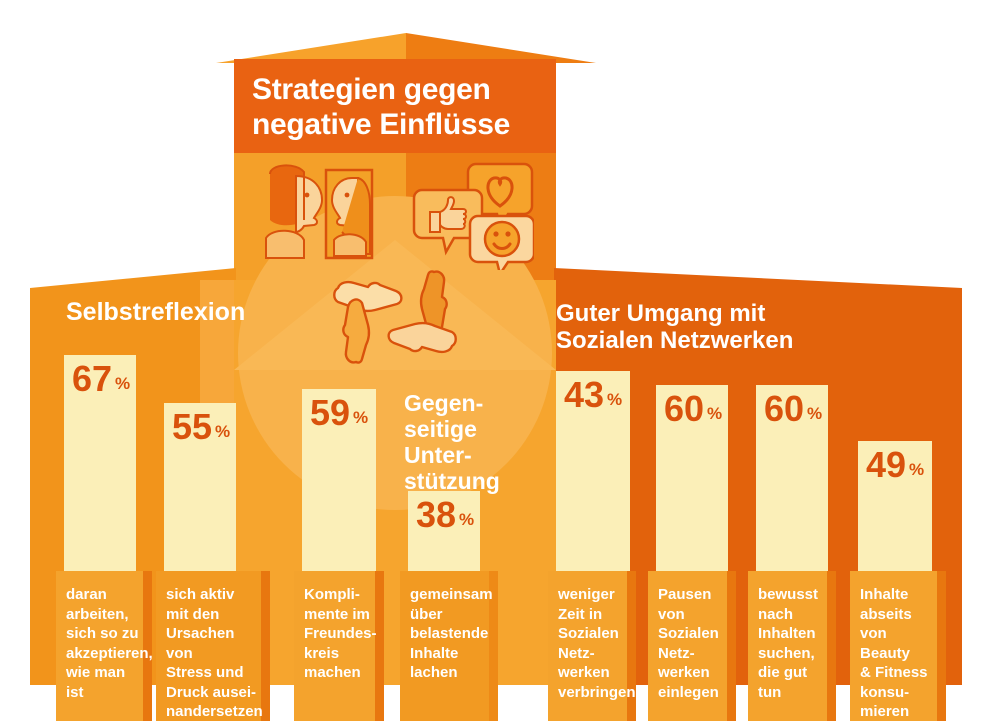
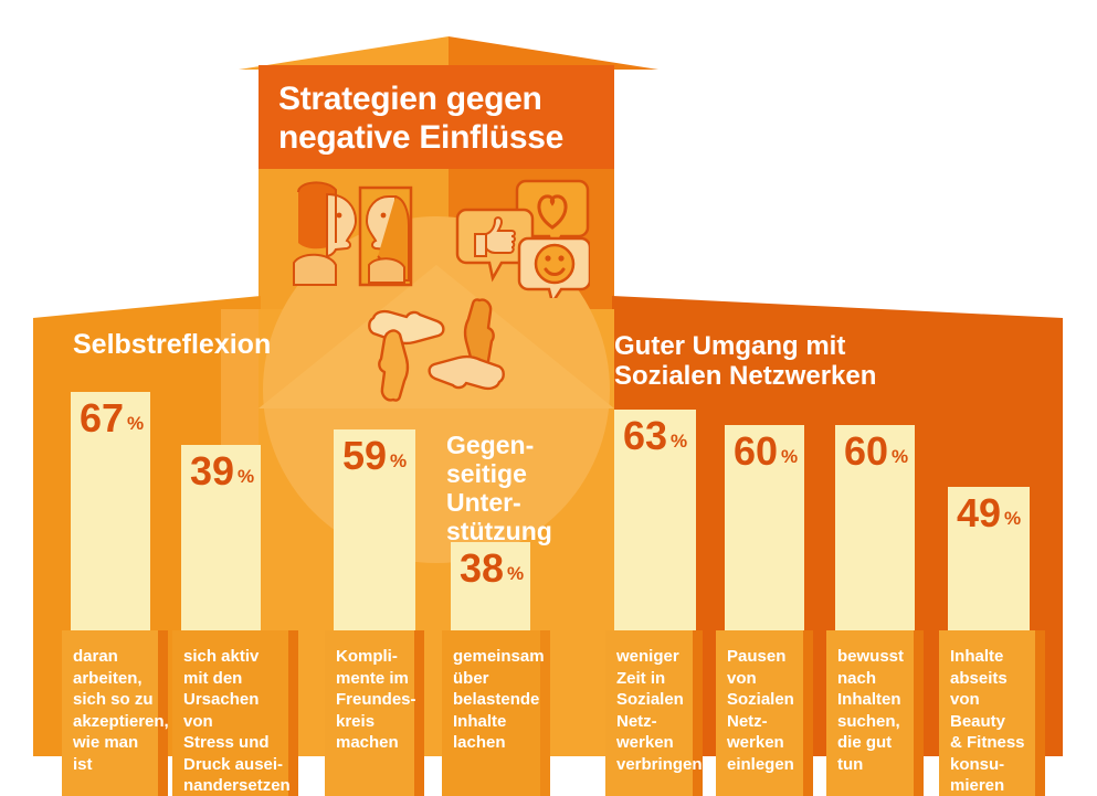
  Strategien gegen
  negative Einflüsse
  Selbstreflexion
  Gegen-
  seitige
  Unter-
  stützung
  Guter Umgang mit
  Sozialen Netzwerken
  67 %
  daran
  arbeiten,
  sich so zu
  akzeptieren,
  wie man
  ist
- 55 %
+ 39 %
  sich aktiv
  mit den
  Ursachen von
  Stress und
  Druck ausei-
  nandersetzen
  59 %
  Kompli-
  mente im
  Freundes-
  kreis
  machen
  38 %
  gemeinsam
  über
  belastende
  Inhalte
  lachen
- 43 %
+ 63 %
  weniger
  Zeit in
  Sozialen
  Netz-
  werken
  verbringen
  60 %
  Pausen
  von
  Sozialen
  Netz-
  werken
  einlegen
  60 %
  bewusst
  nach
  Inhalten
  suchen,
  die gut
  tun
  49 %
  Inhalte
  abseits
  von Beauty
  & Fitness
  konsu-
  mieren
